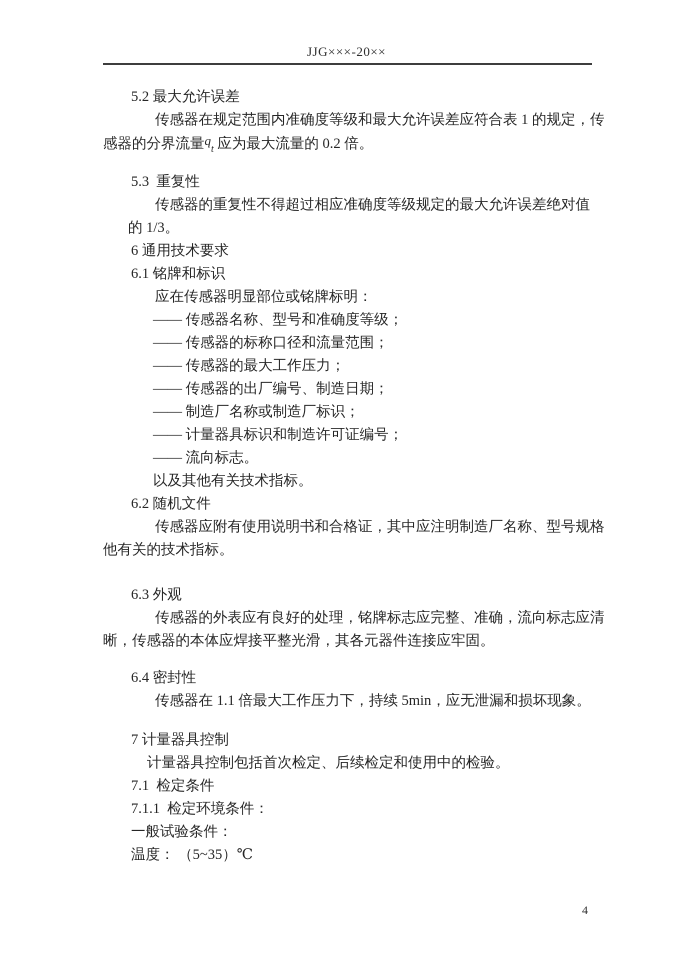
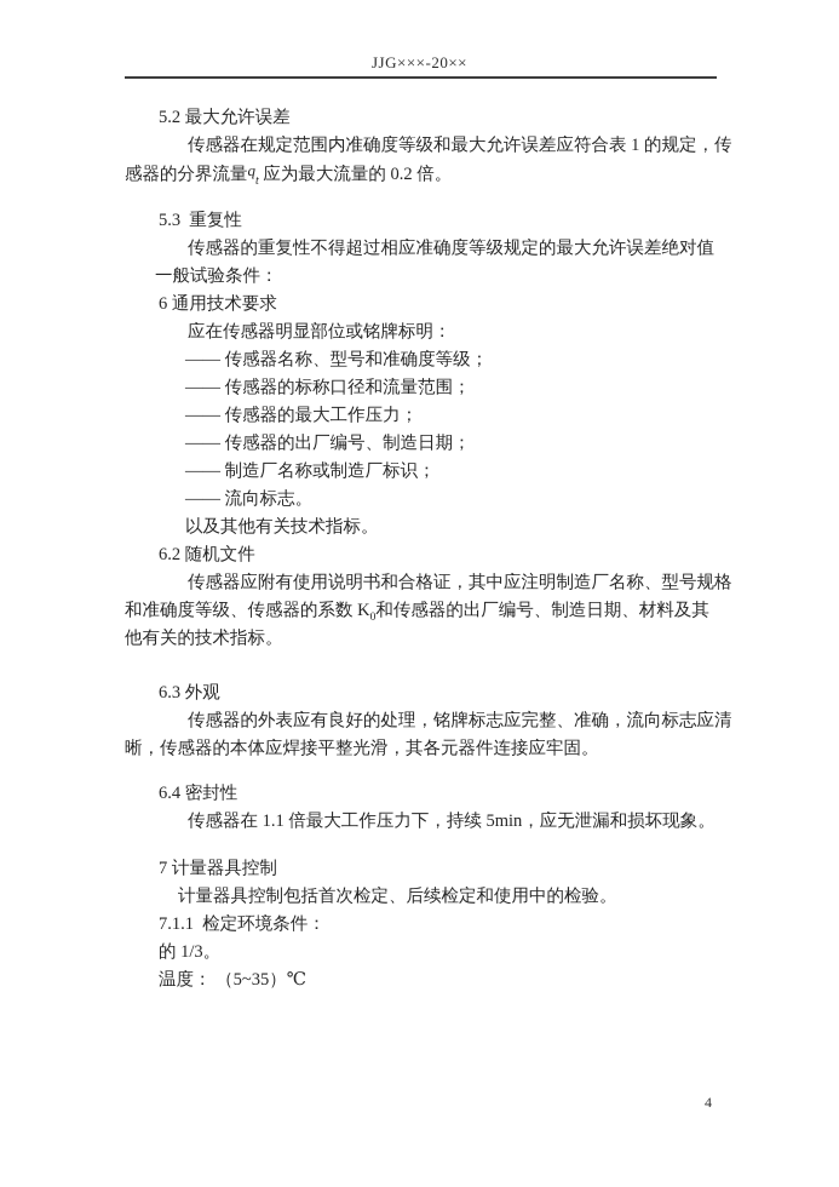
  JJG×××-20××
  5.2 最大允许误差
  传感器在规定范围内准确度等级和最大允许误差应符合表 1 的规定，传
  感器的分界流量qt 应为最大流量的 0.2 倍。
  5.3 重复性
  传感器的重复性不得超过相应准确度等级规定的最大允许误差绝对值
- 的 1/3。
+ 一般试验条件：
  6 通用技术要求
- 6.1 铭牌和标识
  应在传感器明显部位或铭牌标明：
  —— 传感器名称、型号和准确度等级；
  —— 传感器的标称口径和流量范围；
  —— 传感器的最大工作压力；
  —— 传感器的出厂编号、制造日期；
  —— 制造厂名称或制造厂标识；
- —— 计量器具标识和制造许可证编号；
  —— 流向标志。
  以及其他有关技术指标。
  6.2 随机文件
  传感器应附有使用说明书和合格证，其中应注明制造厂名称、型号规格
+ 和准确度等级、传感器的系数 K0和传感器的出厂编号、制造日期、材料及其
  他有关的技术指标。
  6.3 外观
  传感器的外表应有良好的处理，铭牌标志应完整、准确，流向标志应清
  晰，传感器的本体应焊接平整光滑，其各元器件连接应牢固。
  6.4 密封性
  传感器在 1.1 倍最大工作压力下，持续 5min，应无泄漏和损坏现象。
  7 计量器具控制
  计量器具控制包括首次检定、后续检定和使用中的检验。
- 7.1 检定条件
  7.1.1 检定环境条件：
- 一般试验条件：
+ 的 1/3。
  温度： （5~35）℃
  4
